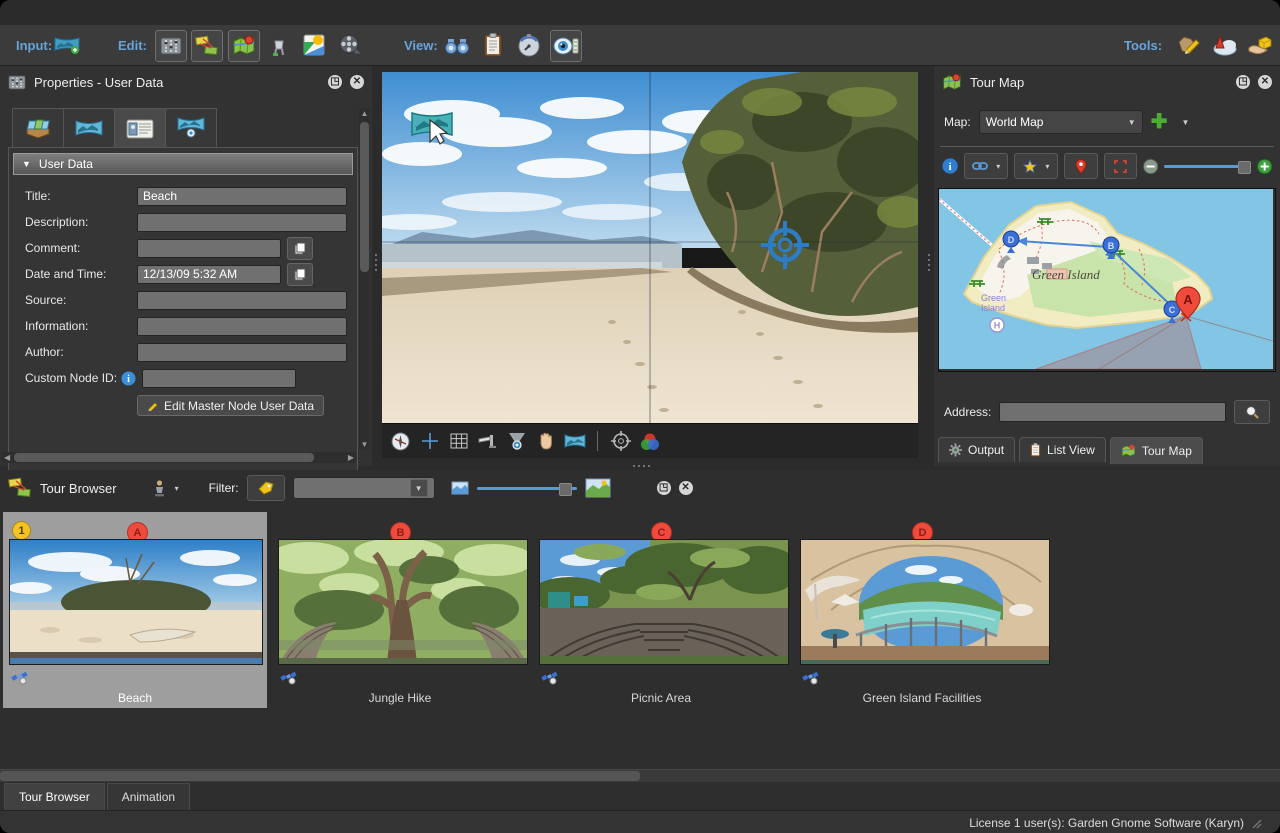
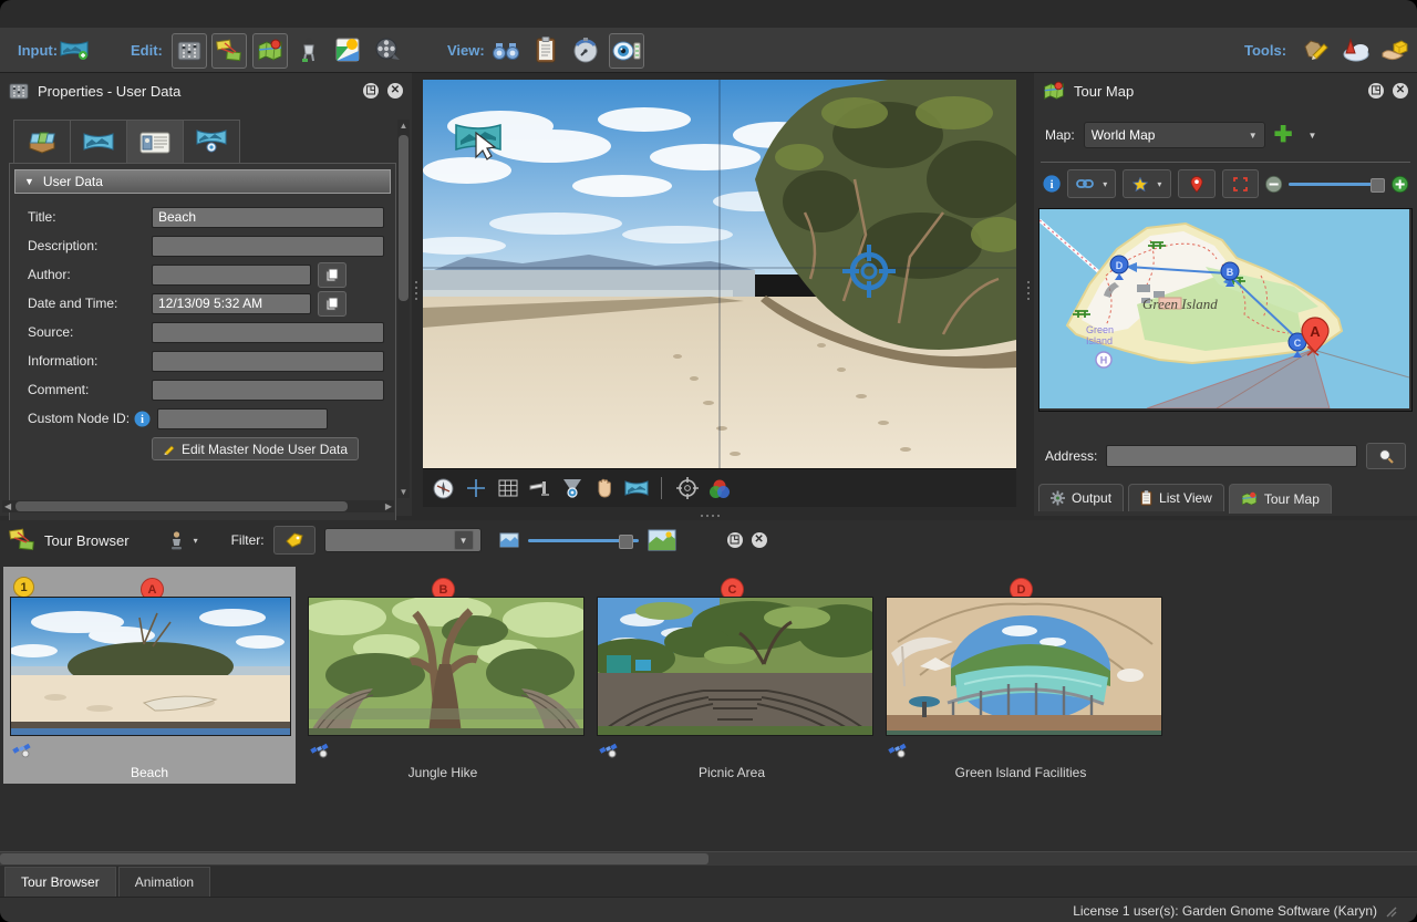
  Input:
  Edit:
  View:
  Tools:
  Properties - User Data
  ◳
  ✕
  ▼
  User Data
  Title:
  Beach
  Description:
- Comment:
+ Author:
  Date and Time:
  12/13/09 5:32 AM
  Source:
  Information:
- Author:
+ Comment:
  Custom Node ID:
  i
  Edit Master Node User Data
  ▲
  ▼
  ◀
  ▶
  Tour Map
  ◳
  ✕
  Map:
  World Map
  ▼
  ✚
  ▼
  i
  ▾
  ▾
  Green Island
  Green
  Island
  H
  D
  B
  C
  A
  Address:
  Output
  List View
  Tour Map
  Tour Browser
  ▾
  Filter:
  ▼
  ◳
  ✕
  1
  A
  Beach
  B
  Jungle Hike
  C
  Picnic Area
  D
  Green Island Facilities
  Tour Browser
  Animation
  License 1 user(s): Garden Gnome Software (Karyn)
